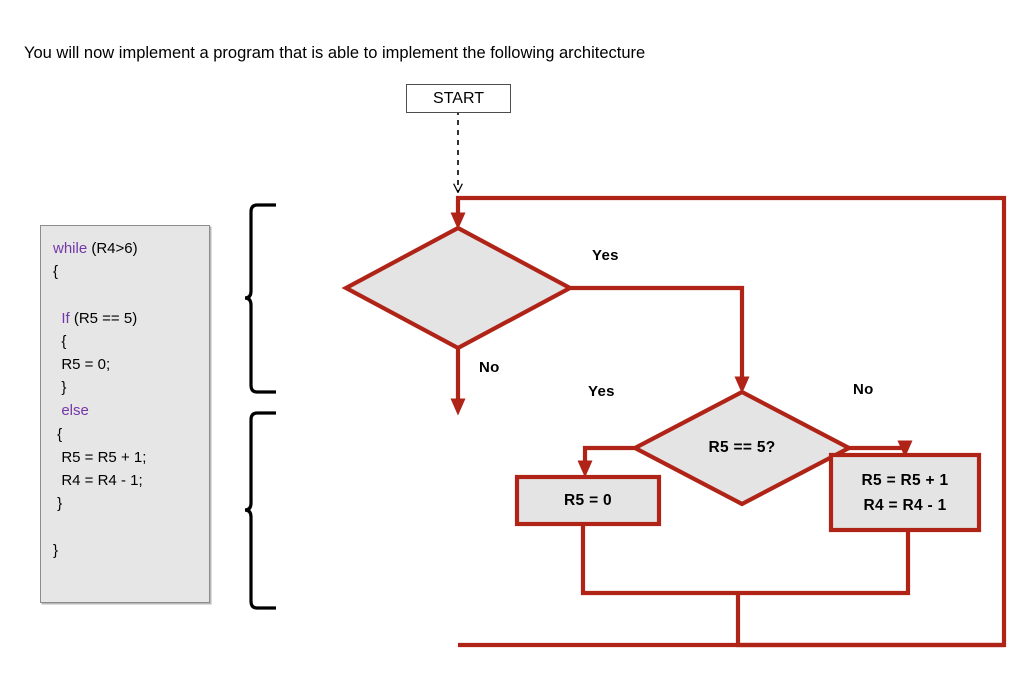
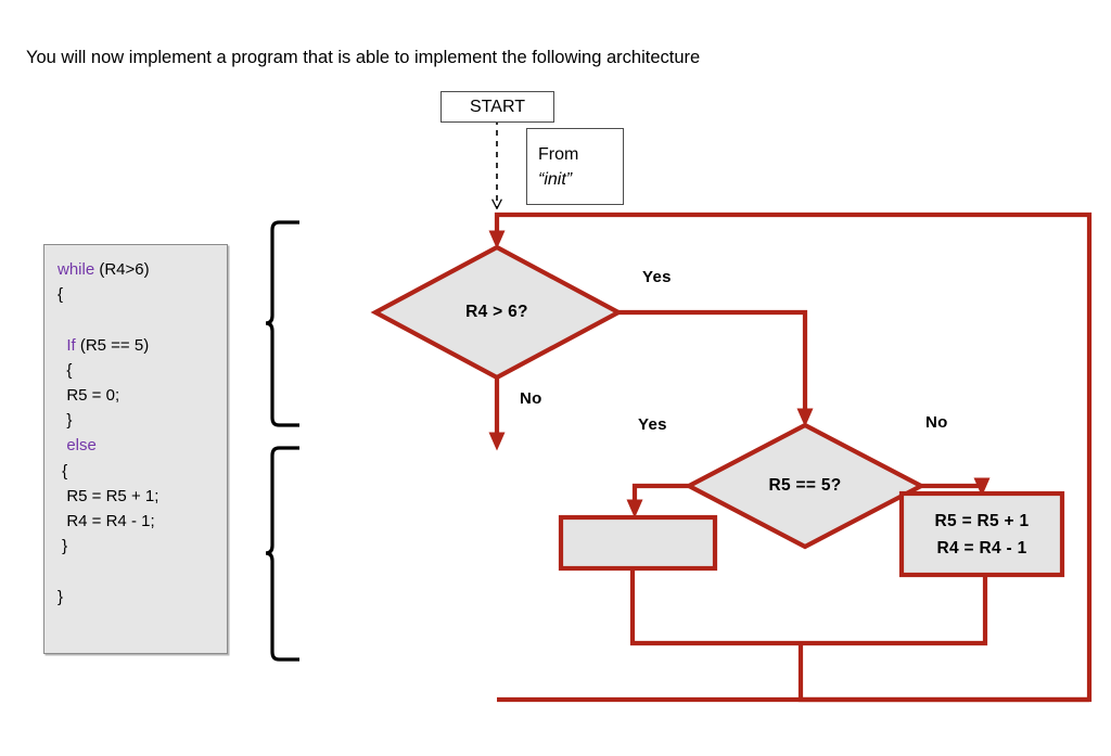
  You will now implement a program that is able to implement the following architecture
  while (R4>6)
  {
  If (R5 == 5)
  {
  R5 = 0;
  }
  else
  {
  R5 = R5 + 1;
  R4 = R4 - 1;
  }
  }
  START
+ From
+ “init”
+ R4 > 6?
  R5 == 5?
- R5 = 0
  R5 = R5 + 1
  R4 = R4 - 1
  Yes
  No
  Yes
  No
